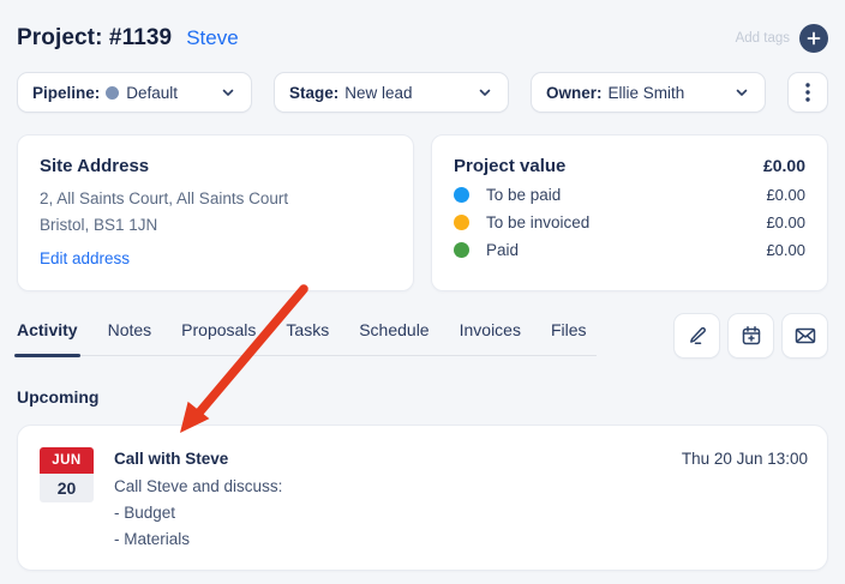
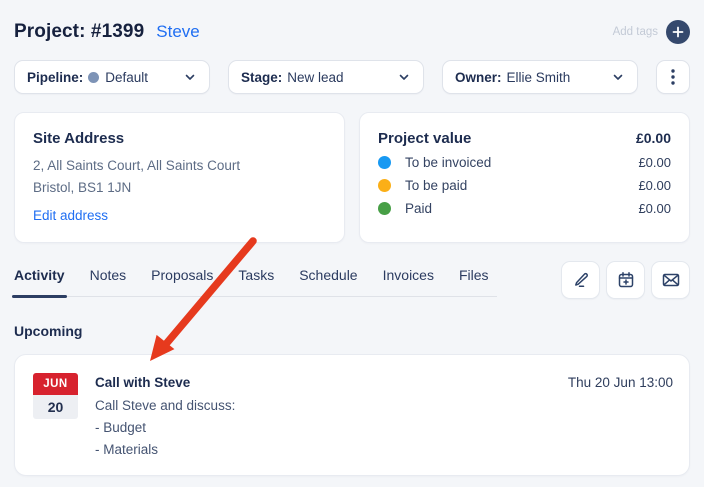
- Project: #1139
+ Project: #1399
  Steve
  Add tags
  Pipeline:
  Default
  Stage:
  New lead
  Owner:
  Ellie Smith
  Site Address
  2, All Saints Court, All Saints Court
  Bristol, BS1 1JN
  Edit address
  Project value
  £0.00
- To be paid
+ To be invoiced
  £0.00
- To be invoiced
+ To be paid
  £0.00
  Paid
  £0.00
  Activity
  Notes
  Proposals
  Tasks
  Schedule
  Invoices
  Files
  Upcoming
  JUN
  20
  Call with Steve
  Call Steve and discuss:
  - Budget
  - Materials
  Thu 20 Jun 13:00
